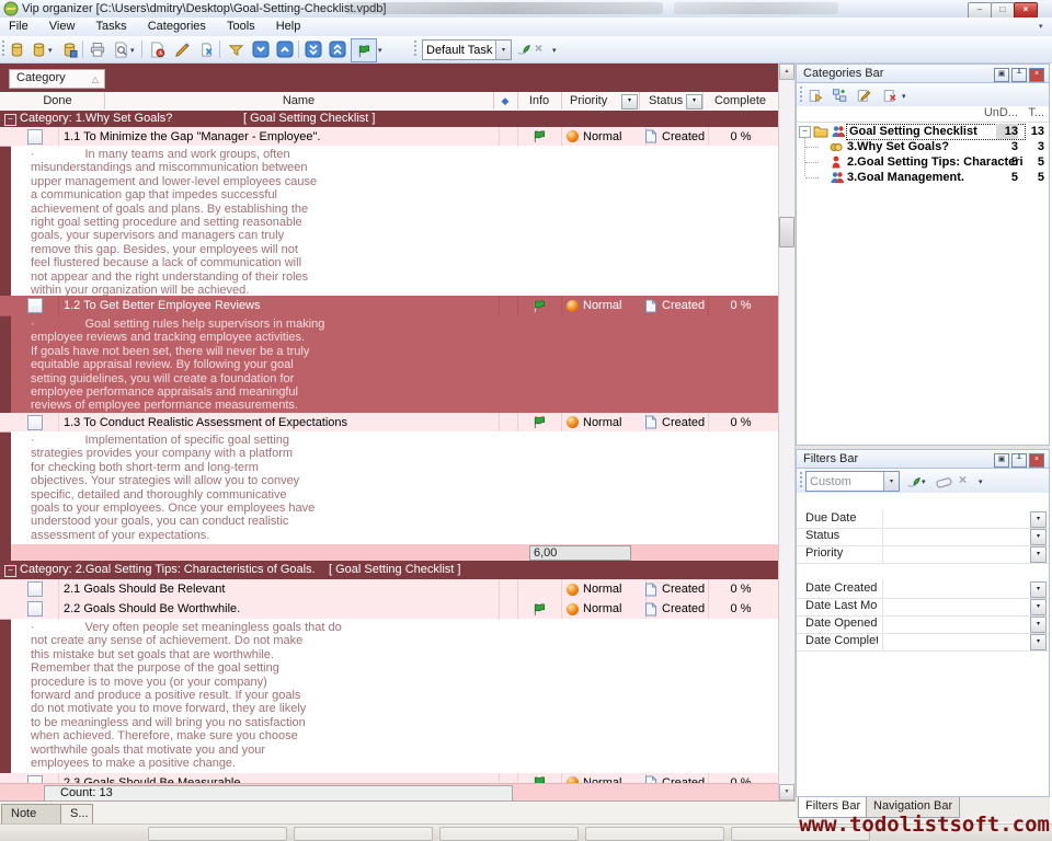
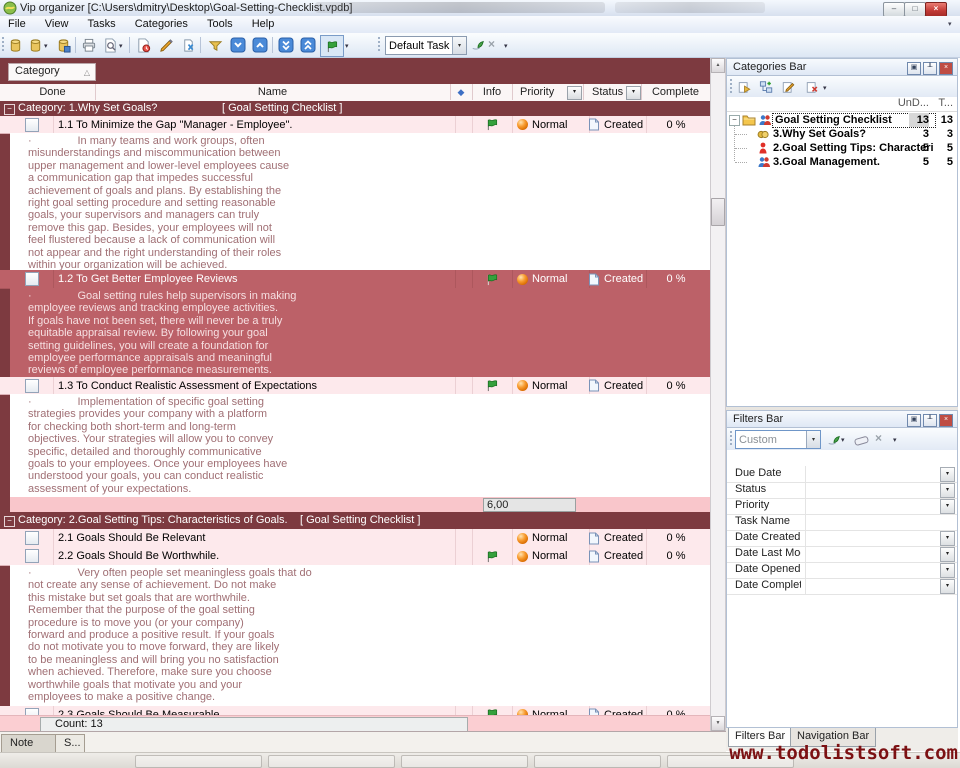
  Vip organizer [C:\Users\dmitry\Desktop\Goal-Setting-Checkli
  –
  □
  ×
  File View Tasks Categories Tools Help
  Default Task
  ×
  Category
  △
  Done
  Name
  ◆
  Info
  Priority
  Status
  Complete
  −
  Category: 1.Why Set Goals?
  [ Goal Setting Checklist ]
  1.1 To Minimize the Gap "Manager - Employee".
  Normal
  Created
  0 %
  · In many teams and work groups, often
  misunderstandings and miscommunication between
  upper management and lower-level employees cause
  a communication gap that impedes successful
  achievement of goals and plans. By establishing the
  right goal setting procedure and setting reasonable
  goals, your supervisors and managers can truly
  remove this gap. Besides, your employees will not
  feel flustered because a lack of communication will
  not appear and the right understanding of their roles
  within your organization will be achieved.
  1.2 To Get Better Employee Reviews
  Normal
  Created
  0 %
  · Goal setting rules help supervisors in making
  employee reviews and tracking employee activities.
  If goals have not been set, there will never be a truly
  equitable appraisal review. By following your goal
  setting guidelines, you will create a foundation for
  employee performance appraisals and meaningful
  reviews of employee performance measurements.
  1.3 To Conduct Realistic Assessment of Expectations
  Normal
  Created
  0 %
  · Implementation of specific goal setting
  strategies provides your company with a platform
  for checking both short-term and long-term
  objectives. Your strategies will allow you to convey
  specific, detailed and thoroughly communicative
  goals to your employees. Once your employees have
  understood your goals, you can conduct realistic
  assessment of your expectations.
  6,00
  −
  Category: 2.Goal Setting Tips: Characteristics of Goals.
  [ Goal Setting Checklist ]
  2.1 Goals Should Be Relevant
  Normal
  Created
  0 %
  2.2 Goals Should Be Worthwhile.
  Normal
  Created
  0 %
  · Very often people set meaningless goals that do
  not create any sense of achievement. Do not make
  this mistake but set goals that are worthwhile.
  Remember that the purpose of the goal setting
  procedure is to move you (or your company)
  forward and produce a positive result. If your goals
  do not motivate you to move forward, they are likely
  to be meaningless and will bring you no satisfaction
  when achieved. Therefore, make sure you choose
  worthwhile goals that motivate you and your
  employees to make a positive change.
  Count: 13
  Categories Bar
  UnD...
  T...
  −
  Goal Setting Checklist
  13
  13
  3.Why Set Goals?
  3
  3
  2.Goal Setting Tips: Characteri
  5
  5
  3.Goal Management.
  5
  5
  Filters Bar
  Custom
  ×
  Due Date
  Status
  Priority
+ Task Name
  Date Created
  Date Opened
  Date Complet
  Filters Bar
  Navigation Bar
  Note
  S...
  www.todolistsoft.com
